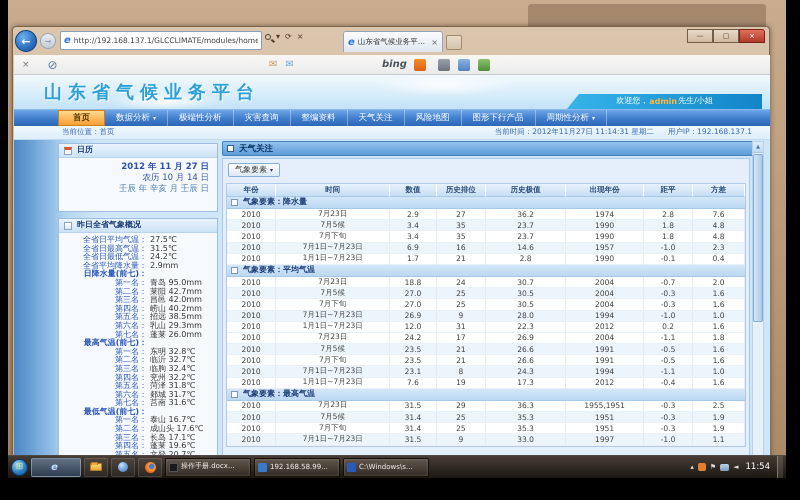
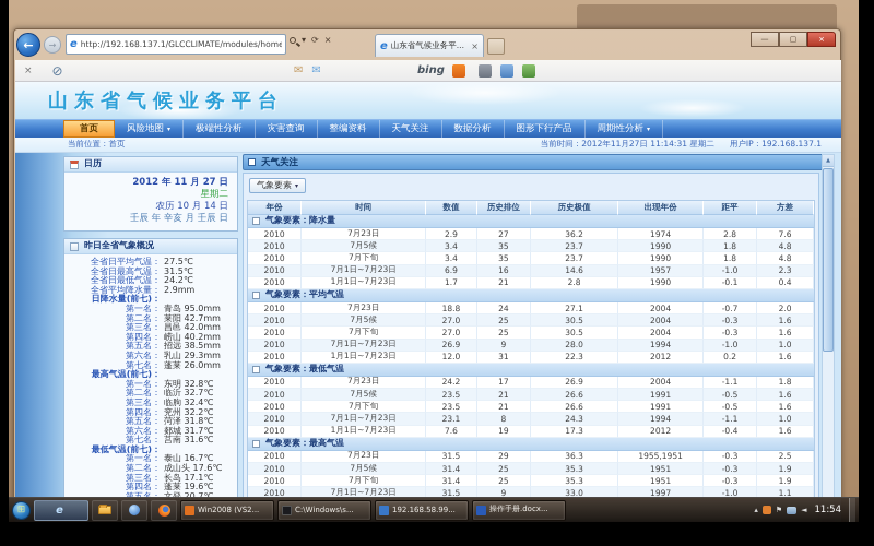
  ←
  →
  e
  http://192.168.137.1/GLCCLIMATE/modules/home
  ▾
  ⟳
  ×
  e
  山东省气候业务平...
  ×
  —
  ▢
  ×
  ×
  ⊘
  ✉
  ✉
  bing
  山东省气候业务平台
- 欢迎您，
- admin
- 先生/小姐
  首页
- 数据分析
+ 风险地图
  极端性分析
  灾害查询
  整编资料
  天气关注
- 风险地图
+ 数据分析
  图形下行产品
  周期性分析
  当前位置：首页
  当前时间：2012年11月27日 11:14:31 星期二
  用户IP：192.168.137.1
  日历
  2012 年 11 月 27 日
+ 星期二
  农历 10 月 14 日
  壬辰 年 辛亥 月 壬辰 日
  昨日全省气象概况
  全省日平均气温：
  27.5℃
  全省日最高气温：
  31.5℃
  全省日最低气温：
  24.2℃
  全省平均降水量：
  2.9mm
  日降水量(前七)：
  第一名：
  青岛 95.0mm
  第二名：
  莱阳 42.7mm
  第三名：
  昌邑 42.0mm
  第四名：
  崂山 40.2mm
  第五名：
  招远 38.5mm
  第六名：
  乳山 29.3mm
  第七名：
  蓬莱 26.0mm
  最高气温(前七)：
  第一名：
  东明 32.8℃
  第二名：
  临沂 32.7℃
  第三名：
  临朐 32.4℃
  第四名：
  兖州 32.2℃
  第五名：
  菏泽 31.8℃
  第六名：
  郯城 31.7℃
  第七名：
  莒南 31.6℃
  最低气温(前七)：
  第一名：
  泰山 16.7℃
  第二名：
  成山头 17.6℃
  第三名：
  长岛 17.1℃
  第四名：
  蓬莱 19.6℃
  天气关注
  气象要素
  年份
  时间
  数值
  历史排位
  历史极值
  出现年份
  距平
  方差
  气象要素：降水量
  2010
  7月23日
  2.9
  27
  36.2
  1974
  2.8
  7.6
  2010
  7月5候
  3.4
  35
  23.7
  1990
  1.8
  4.8
  2010
  7月下旬
  3.4
  35
  23.7
  1990
  1.8
  4.8
  2010
  7月1日~7月23日
  6.9
  16
  14.6
  1957
  -1.0
  2.3
  2010
  1月1日~7月23日
  1.7
  21
  2.8
  1990
  -0.1
  0.4
  气象要素：平均气温
  2010
  7月23日
  18.8
  24
- 30.7
+ 27.1
  2004
  -0.7
  2.0
  2010
  7月5候
  27.0
  25
  30.5
  2004
  -0.3
  1.6
  2010
  7月下旬
  27.0
  25
  30.5
  2004
  -0.3
  1.6
  2010
  7月1日~7月23日
  26.9
  9
  28.0
  1994
  -1.0
  1.0
  2010
  1月1日~7月23日
  12.0
  31
  22.3
  2012
  0.2
  1.6
+ 气象要素：最低气温
  2010
  7月23日
  24.2
  17
  26.9
  2004
  -1.1
  1.8
  2010
  7月5候
  23.5
  21
  26.6
  1991
  -0.5
  1.6
  2010
  7月下旬
  23.5
  21
  26.6
  1991
  -0.5
  1.6
  2010
  7月1日~7月23日
  23.1
  8
  24.3
  1994
  -1.1
  1.0
  2010
  1月1日~7月23日
  7.6
  19
  17.3
  2012
  -0.4
  1.6
  气象要素：最高气温
  2010
  7月23日
  31.5
  29
  36.3
  1955,1951
  -0.3
  2.5
  2010
  7月5候
  31.4
  25
  35.3
  1951
  -0.3
  1.9
  2010
  7月下旬
  31.4
  25
  35.3
  1951
  -0.3
  1.9
  2010
  7月1日~7月23日
  31.5
  9
  33.0
  1997
  -1.0
  1.1
  ⊞
  e
+ Win2008 (VS2...
- 操作手册.docx...
+ C:\Windows\s...
  192.168.58.99...
- C:\Windows\s...
+ 操作手册.docx...
  ▴
  ⚑
  ◄
  11:54
